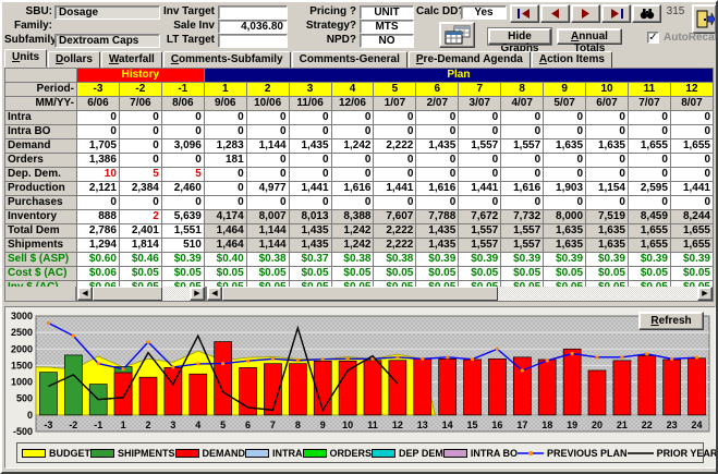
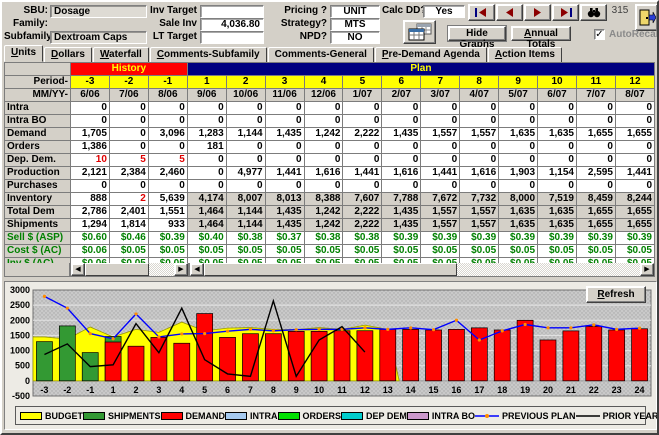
  SBU:
  Dosage
  Family:
  Subfamily
  Dextroam Caps
  Inv Target
  Sale Inv
  4,036.80
  LT Target
  Pricing ?
  UNIT
  Strategy?
  MTS
  NPD?
  NO
  Calc DD
  Yes
  315
  Hide Graphs
  Annual Totals
  ✓
  AutoReca
  Units
  Dollars
  Waterfall
  Comments-Subfamily
  Comments-General
  Pre-Demand Agenda
  Action Items
  	History	Plan
  Period-	-3	-2	-1	1	2	3	4	5	6	7	8	9	10	11	12
  MM/YY-	6/06	7/06	8/06	9/06	10/06	11/06	12/06	1/07	2/07	3/07	4/07	5/07	6/07	7/07	8/07
  Intra	0	0	0	0	0	0	0	0	0	0	0	0	0	0	0
  Intra BO	0	0	0	0	0	0	0	0	0	0	0	0	0	0	0
  Demand	1,705	0	3,096	1,283	1,144	1,435	1,242	2,222	1,435	1,557	1,557	1,635	1,635	1,655	1,655
  Orders	1,386	0	0	181	0	0	0	0	0	0	0	0	0	0	0
  Dep. Dem.	10	5	5	0	0	0	0	0	0	0	0	0	0	0	0
  Production	2,121	2,384	2,460	0	4,977	1,441	1,616	1,441	1,616	1,441	1,616	1,903	1,154	2,595	1,441
  Purchases	0	0	0	0	0	0	0	0	0	0	0	0	0	0	0
  Inventory	888	2	5,639	4,174	8,007	8,013	8,388	7,607	7,788	7,672	7,732	8,000	7,519	8,459	8,244
  Total Dem	2,786	2,401	1,551	1,464	1,144	1,435	1,242	2,222	1,435	1,557	1,557	1,635	1,635	1,655	1,655
- Shipments	1,294	1,814	510	1,464	1,144	1,435	1,242	2,222	1,435	1,557	1,557	1,635	1,635	1,655	1,655
+ Shipments	1,294	1,814	933	1,464	1,144	1,435	1,242	2,222	1,435	1,557	1,557	1,635	1,635	1,655	1,655
  Sell $ (ASP)	$0.60	$0.46	$0.39	$0.40	$0.38	$0.37	$0.38	$0.38	$0.39	$0.39	$0.39	$0.39	$0.39	$0.39	$0.39
  Cost $ (AC)	$0.06	$0.05	$0.05	$0.05	$0.05	$0.05	$0.05	$0.05	$0.05	$0.05	$0.05	$0.05	$0.05	$0.05	$0.05
  3000
  2500
  2000
  1500
  1000
  500
  0
  -500
  -3
  -2
  -1
  1
  2
  3
  4
  5
  6
  7
  8
  9
  10
  11
  12
  13
  14
  15
  16
  17
  18
  19
  20
  21
  22
  23
  24
  Refresh
  BUDGET
  SHIPMENTS
  DEMAND
  INTRA
  ORDERS
  DEP DEM
  INTRA BO
  PREVIOUS PLAN
  PRIOR YEAR
